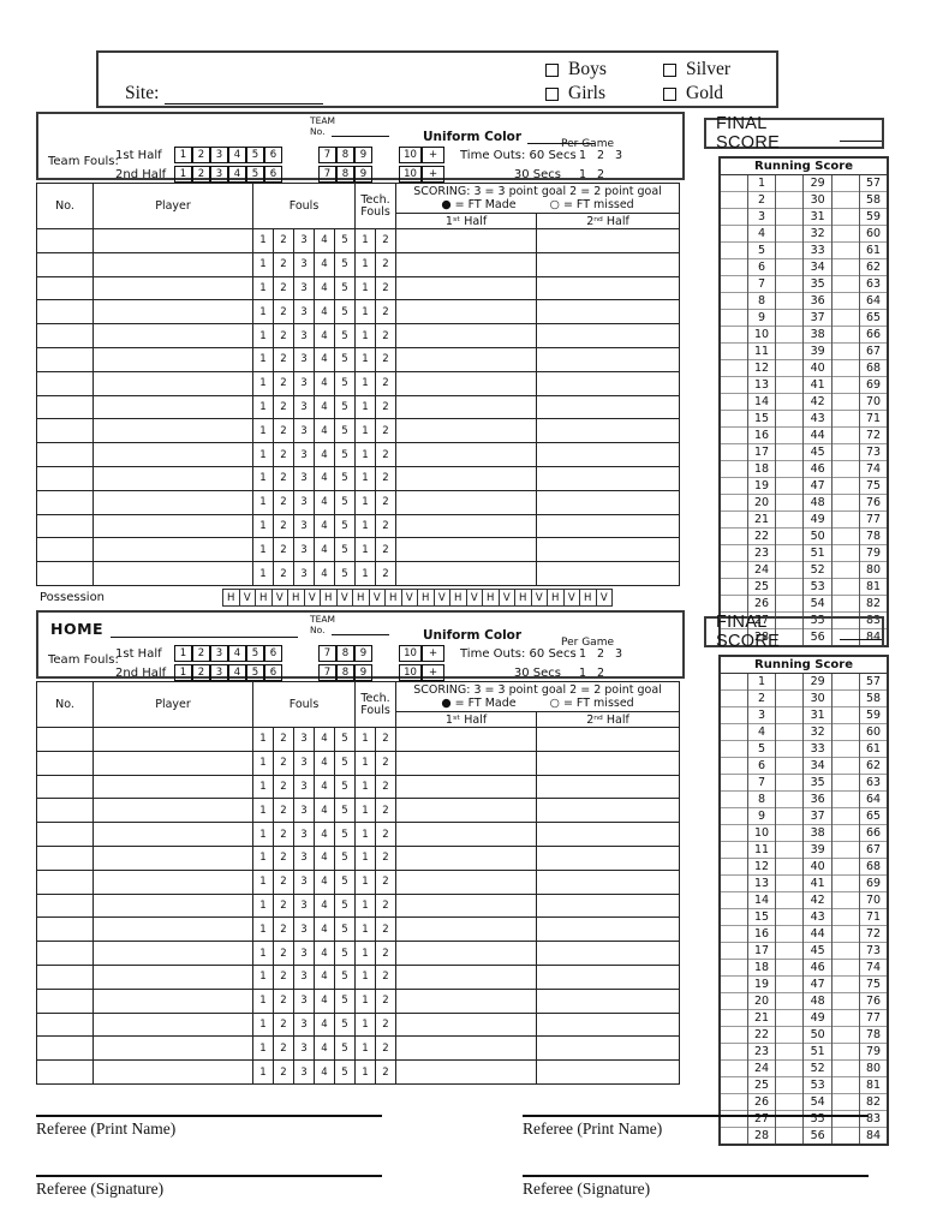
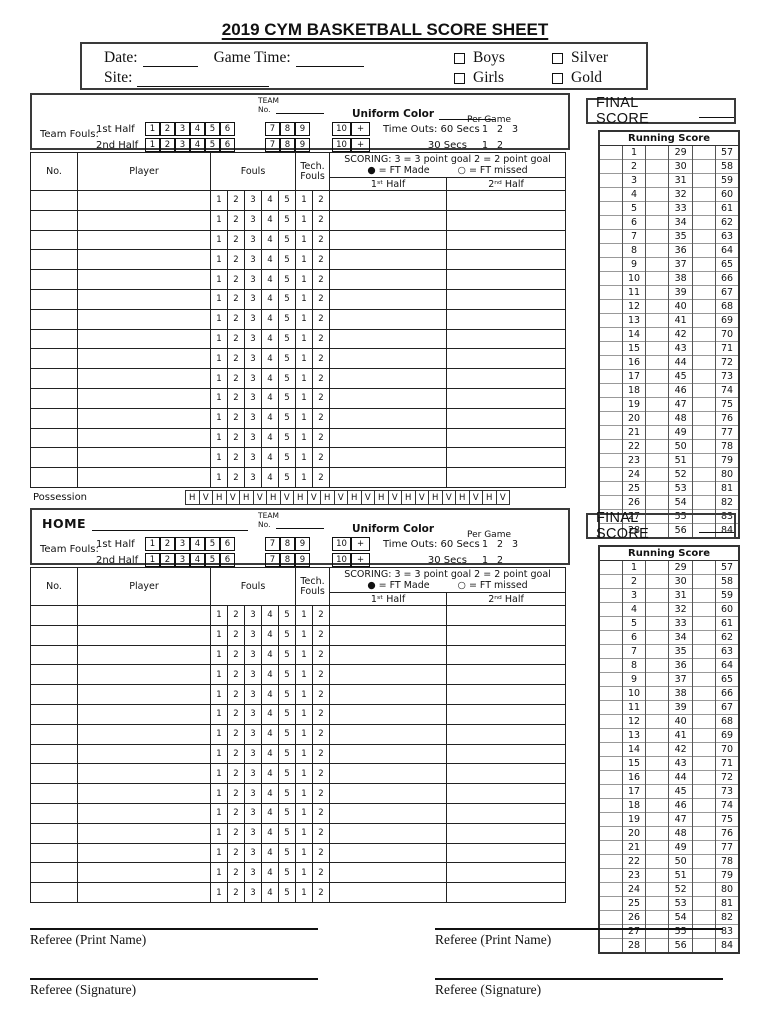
+ 2019 CYM BASKETBALL SCORE SHEET
+ Date:
+ Game Time:
  Site:
  Boys
  Girls
  Silver
  Gold
  TEAM
  No.
  Uniform Color
  Per Game
  Team Fouls:
  1st Half
  1
  2
  3
  4
  5
  6
  7
  8
  9
  10
  +
  Time Outs: 60 Secs
  1
  2
  3
  2nd Half
  1
  2
  3
  4
  5
  6
  7
  8
  9
  10
  +
  30 Secs
  1
  2
  No.	Player	Fouls	Tech.Fouls	SCORING: 3 = 3 point goal 2 = 2 point goal ● = FT Made ○ = FT missed
  1ˢᵗ Half	2ⁿᵈ Half
  		1	2	3	4	5	1	2
  		1	2	3	4	5	1	2
  		1	2	3	4	5	1	2
  		1	2	3	4	5	1	2
  		1	2	3	4	5	1	2
  		1	2	3	4	5	1	2
  		1	2	3	4	5	1	2
  		1	2	3	4	5	1	2
  		1	2	3	4	5	1	2
  		1	2	3	4	5	1	2
  		1	2	3	4	5	1	2
  		1	2	3	4	5	1	2
  		1	2	3	4	5	1	2
  		1	2	3	4	5	1	2
  		1	2	3	4	5	1	2
  FINAL SCORE
  Running Score
  	1		29		57
  	2		30		58
  	3		31		59
  	4		32		60
  	5		33		61
  	6		34		62
  	7		35		63
  	8		36		64
  	9		37		65
  	10		38		66
  	11		39		67
  	12		40		68
  	13		41		69
  	14		42		70
  	15		43		71
  	16		44		72
  	17		45		73
  	18		46		74
  	19		47		75
  	20		48		76
  	21		49		77
  	22		50		78
  	23		51		79
  	24		52		80
  	25		53		81
  	26		54		82
  	27		55		83
  	28		56		84
  Possession
  H
  V
  H
  V
  H
  V
  H
  V
  H
  V
  H
  V
  H
  V
  H
  V
  H
  V
  H
  V
  H
  V
  H
  V
  HOME
  TEAM
  No.
  Uniform Color
  Per Game
  Team Fouls:
  1st Half
  1
  2
  3
  4
  5
  6
  7
  8
  9
  10
  +
  Time Outs: 60 Secs
  1
  2
  3
  2nd Half
  1
  2
  3
  4
  5
  6
  7
  8
  9
  10
  +
  30 Secs
  1
  2
  No.	Player	Fouls	Tech.Fouls	SCORING: 3 = 3 point goal 2 = 2 point goal ● = FT Made ○ = FT missed
  1ˢᵗ Half	2ⁿᵈ Half
  		1	2	3	4	5	1	2
  		1	2	3	4	5	1	2
  		1	2	3	4	5	1	2
  		1	2	3	4	5	1	2
  		1	2	3	4	5	1	2
  		1	2	3	4	5	1	2
  		1	2	3	4	5	1	2
  		1	2	3	4	5	1	2
  		1	2	3	4	5	1	2
  		1	2	3	4	5	1	2
  		1	2	3	4	5	1	2
  		1	2	3	4	5	1	2
  		1	2	3	4	5	1	2
  		1	2	3	4	5	1	2
  		1	2	3	4	5	1	2
  FINAL SCORE
  Running Score
  	1		29		57
  	2		30		58
  	3		31		59
  	4		32		60
  	5		33		61
  	6		34		62
  	7		35		63
  	8		36		64
  	9		37		65
  	10		38		66
  	11		39		67
  	12		40		68
  	13		41		69
  	14		42		70
  	15		43		71
  	16		44		72
  	17		45		73
  	18		46		74
  	19		47		75
  	20		48		76
  	21		49		77
  	22		50		78
  	23		51		79
  	24		52		80
  	25		53		81
  	26		54		82
  	27		55		83
  	28		56		84
  Referee (Print Name)
  Referee (Print Name)
  Referee (Signature)
  Referee (Signature)
